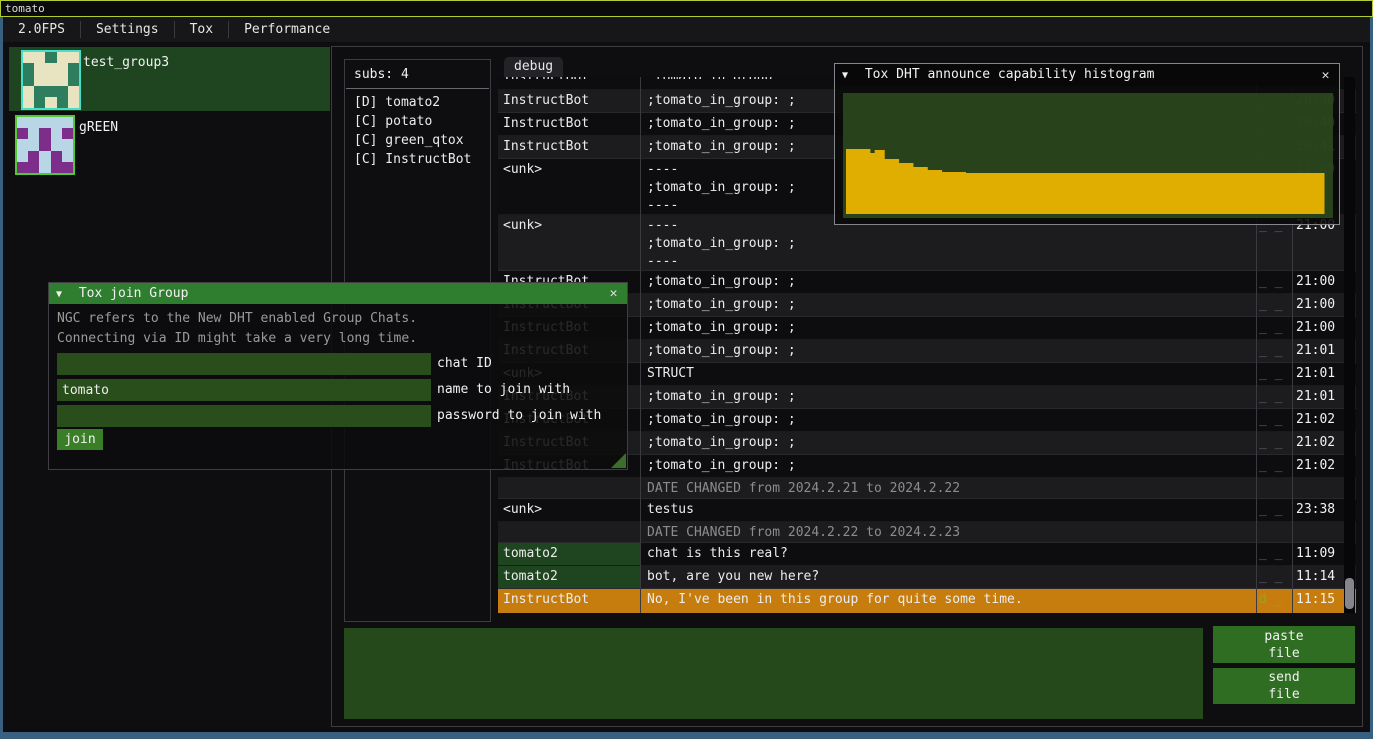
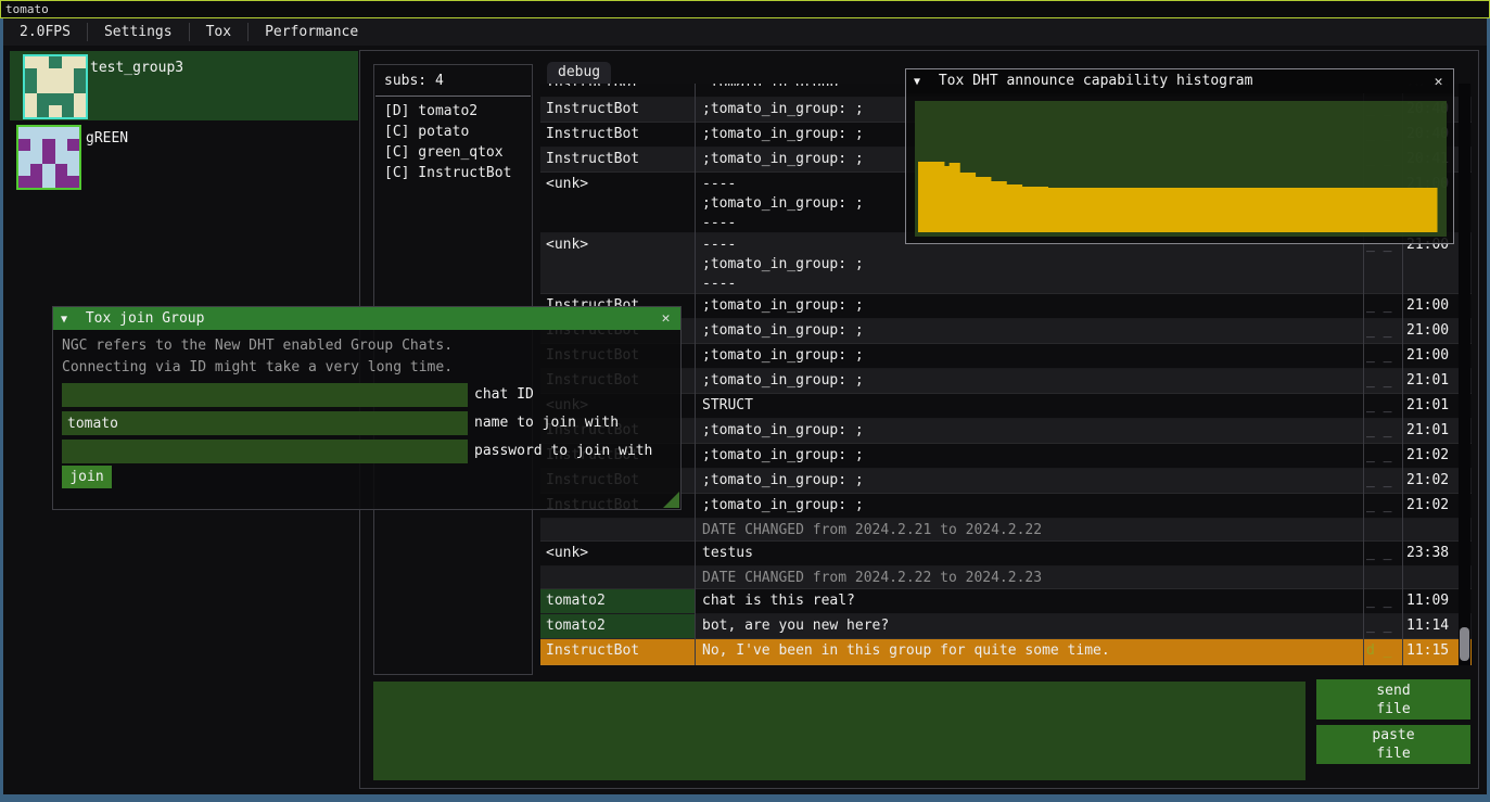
  tomato
  2.0FPS
  Settings
  Tox
  Performance
  test_group3
  gREEN
  subs: 4
  [D] tomato2
  [C] potato
  [C] green_qtox
  [C] InstructBot
  debug
  InstructBot
  ;tomato_in_group: ;
  InstructBot
  ;tomato_in_group: ;
  20:40
  InstructBot
  ;tomato_in_group: ;
  20:40
  InstructBot
  ;tomato_in_group: ;
  20:41
  <unk>
  ----
  ;tomato_in_group: ;
  ----
  _ _
  21:00
  <unk>
  ----
  ;tomato_in_group: ;
  ----
  _ _
  21:00
  InstructBot
  ;tomato_in_group: ;
  _ _
  21:00
  InstructBot
  ;tomato_in_group: ;
  _ _
  21:00
  InstructBot
  ;tomato_in_group: ;
  _ _
  21:00
  InstructBot
  ;tomato_in_group: ;
  _ _
  21:01
  <unk>
  STRUCT
  _ _
  21:01
  InstructBot
  ;tomato_in_group: ;
  _ _
  21:01
  InstructBot
  ;tomato_in_group: ;
  _ _
  21:02
  InstructBot
  ;tomato_in_group: ;
  _ _
  21:02
  InstructBot
  ;tomato_in_group: ;
  _ _
  21:02
  DATE CHANGED from 2024.2.21 to 2024.2.22
  <unk>
  testus
  _ _
  23:38
  DATE CHANGED from 2024.2.22 to 2024.2.23
  tomato2
  chat is this real?
  _ _
  11:09
  tomato2
  bot, are you new here?
  _ _
  11:14
  InstructBot
  No, I've been in this group for quite some time.
  d _
  11:15
- paste
+ send
  file
- send
+ paste
  file
  ▼ Tox join Group
  ✕
  NGC refers to the New DHT enabled Group Chats.
  Connecting via ID might take a very long time.
  chat ID
  tomato
  name to join with
  password to join with
  join
  ▼ Tox DHT announce capability histogram
  ✕
